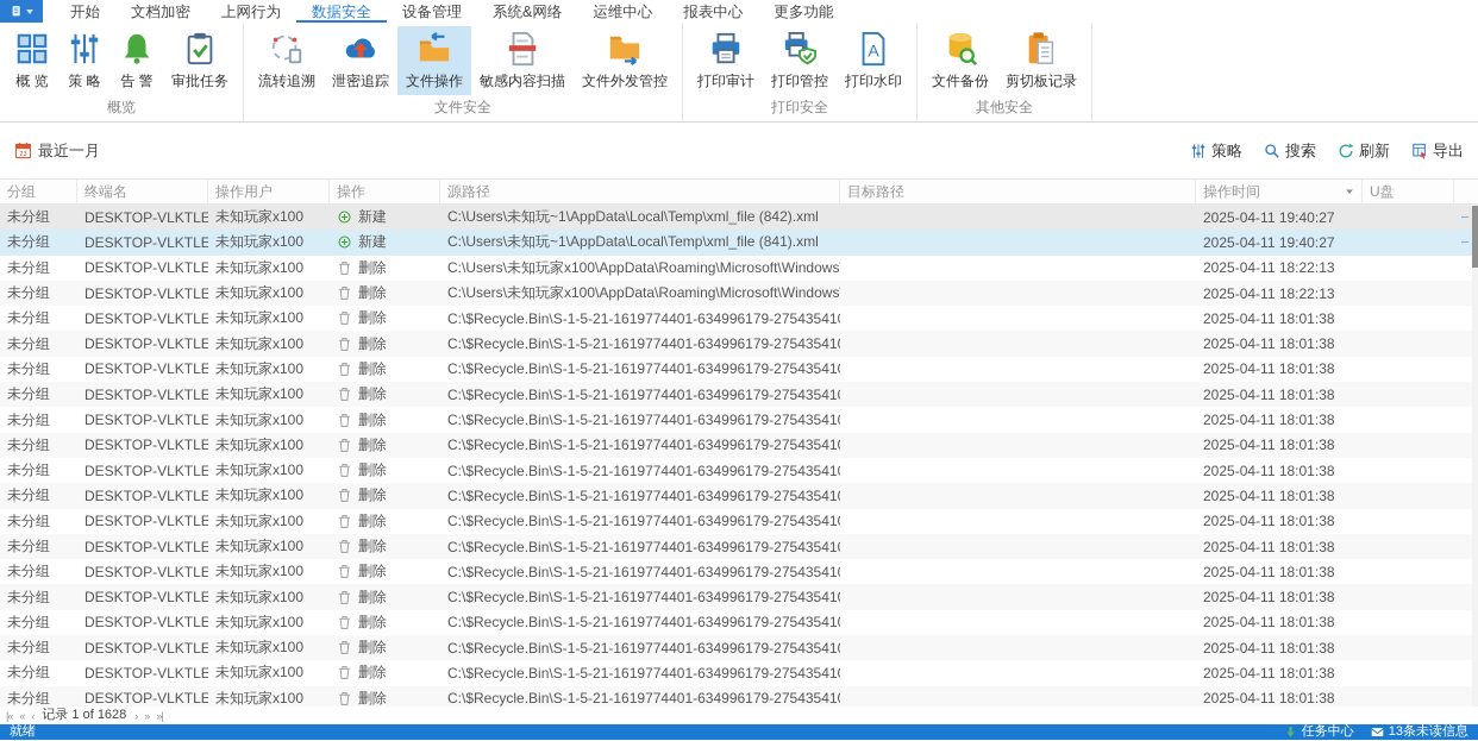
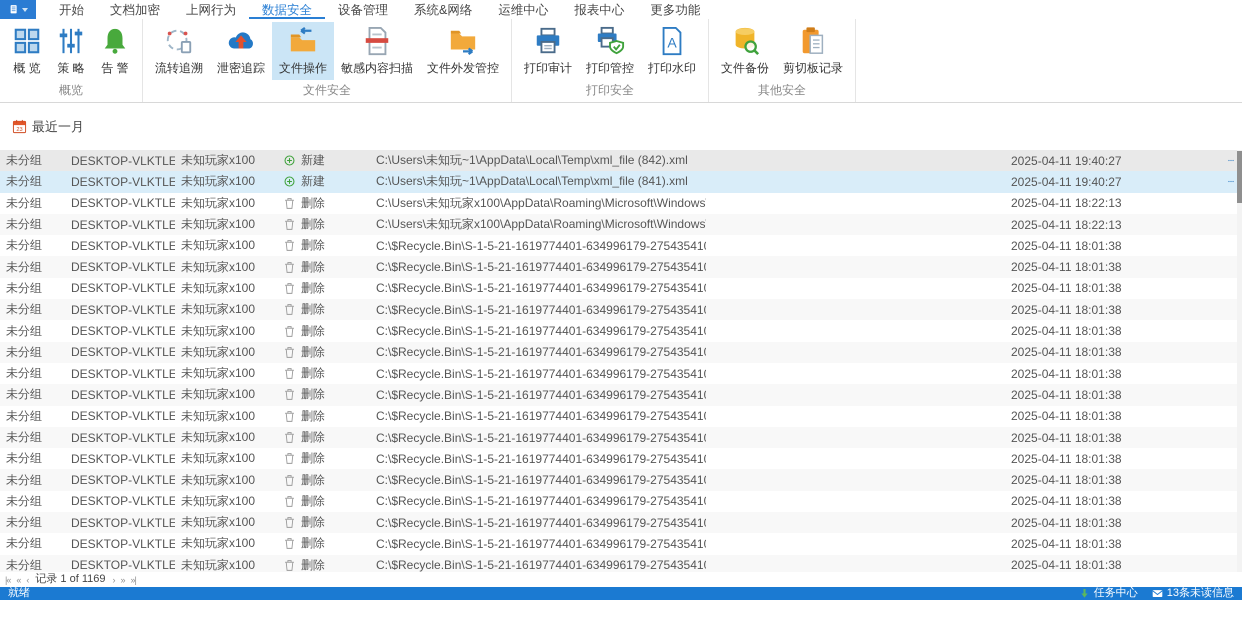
  开始
  文档加密
  上网行为
  数据安全
  设备管理
  系统&网络
  运维中心
  报表中心
  更多功能
  概 览
  策 略
  告 警
- 审批任务
  概览
  流转追溯
  泄密追踪
  文件操作
  敏感内容扫描
  文件外发管控
  文件安全
  打印审计
  打印管控
  A
  打印水印
  打印安全
  文件备份
  剪切板记录
  其他安全
  最近一月
- 策略
- 搜索
- 刷新
- 导出
- 分组
- 终端名
- 操作用户
- 操作
- 源路径
- 目标路径
- 操作时间
- U盘
  未分组
  DESKTOP-VLKTLE
  未知玩家x100
  新建
  C:\Users\未知玩~1\AppData\Local\Temp\xml_file (842).xml
  2025-04-11 19:40:27
  未分组
  DESKTOP-VLKTLE
  未知玩家x100
  新建
  C:\Users\未知玩~1\AppData\Local\Temp\xml_file (841).xml
  2025-04-11 19:40:27
  未分组
  DESKTOP-VLKTLE
  未知玩家x100
  删除
  C:\Users\未知玩家x100\AppData\Roaming\Microsoft\Windows
  2025-04-11 18:22:13
  未分组
  DESKTOP-VLKTLE
  未知玩家x100
  删除
  C:\Users\未知玩家x100\AppData\Roaming\Microsoft\Windows
  2025-04-11 18:22:13
  未分组
  DESKTOP-VLKTLE
  未知玩家x100
  删除
  C:\$Recycle.Bin\S-1-5-21-1619774401-634996179-27543541
  2025-04-11 18:01:38
  未分组
  DESKTOP-VLKTLE
  未知玩家x100
  删除
  C:\$Recycle.Bin\S-1-5-21-1619774401-634996179-27543541
  2025-04-11 18:01:38
  未分组
  DESKTOP-VLKTLE
  未知玩家x100
  删除
  C:\$Recycle.Bin\S-1-5-21-1619774401-634996179-27543541
  2025-04-11 18:01:38
  未分组
  DESKTOP-VLKTLE
  未知玩家x100
  删除
  C:\$Recycle.Bin\S-1-5-21-1619774401-634996179-27543541
  2025-04-11 18:01:38
  未分组
  DESKTOP-VLKTLE
  未知玩家x100
  删除
  C:\$Recycle.Bin\S-1-5-21-1619774401-634996179-27543541
  2025-04-11 18:01:38
  未分组
  DESKTOP-VLKTLE
  未知玩家x100
  删除
  C:\$Recycle.Bin\S-1-5-21-1619774401-634996179-27543541
  2025-04-11 18:01:38
  未分组
  DESKTOP-VLKTLE
  未知玩家x100
  删除
  C:\$Recycle.Bin\S-1-5-21-1619774401-634996179-27543541
  2025-04-11 18:01:38
  未分组
  DESKTOP-VLKTLE
  未知玩家x100
  删除
  C:\$Recycle.Bin\S-1-5-21-1619774401-634996179-27543541
  2025-04-11 18:01:38
  未分组
  DESKTOP-VLKTLE
  未知玩家x100
  删除
  C:\$Recycle.Bin\S-1-5-21-1619774401-634996179-27543541
  2025-04-11 18:01:38
  未分组
  DESKTOP-VLKTLE
  未知玩家x100
  删除
  C:\$Recycle.Bin\S-1-5-21-1619774401-634996179-27543541
  2025-04-11 18:01:38
  未分组
  DESKTOP-VLKTLE
  未知玩家x100
  删除
  C:\$Recycle.Bin\S-1-5-21-1619774401-634996179-27543541
  2025-04-11 18:01:38
  未分组
  DESKTOP-VLKTLE
  未知玩家x100
  删除
  C:\$Recycle.Bin\S-1-5-21-1619774401-634996179-27543541
  2025-04-11 18:01:38
  未分组
  DESKTOP-VLKTLE
  未知玩家x100
  删除
  C:\$Recycle.Bin\S-1-5-21-1619774401-634996179-27543541
  2025-04-11 18:01:38
  未分组
  DESKTOP-VLKTLE
  未知玩家x100
  删除
  C:\$Recycle.Bin\S-1-5-21-1619774401-634996179-27543541
  2025-04-11 18:01:38
  未分组
  DESKTOP-VLKTLE
  未知玩家x100
  删除
  C:\$Recycle.Bin\S-1-5-21-1619774401-634996179-27543541
  2025-04-11 18:01:38
  未分组
  DESKTOP-VLKTLE
  未知玩家x100
  删除
  C:\$Recycle.Bin\S-1-5-21-1619774401-634996179-27543541
  2025-04-11 18:01:38
  |«
  «
  ‹
- 记录 1 of 1628
+ 记录 1 of 1169
  ›
  »
  »|
  就绪
  任务中心
  13条未读信息
